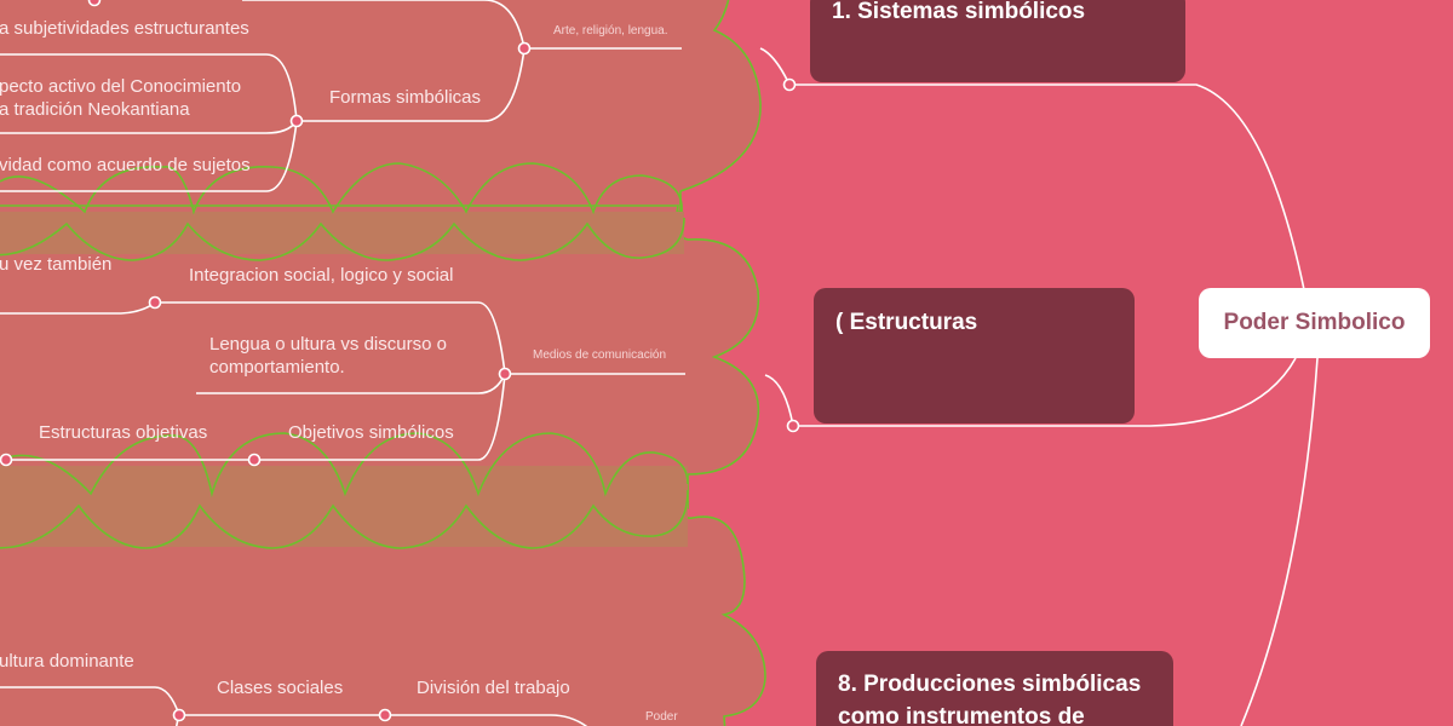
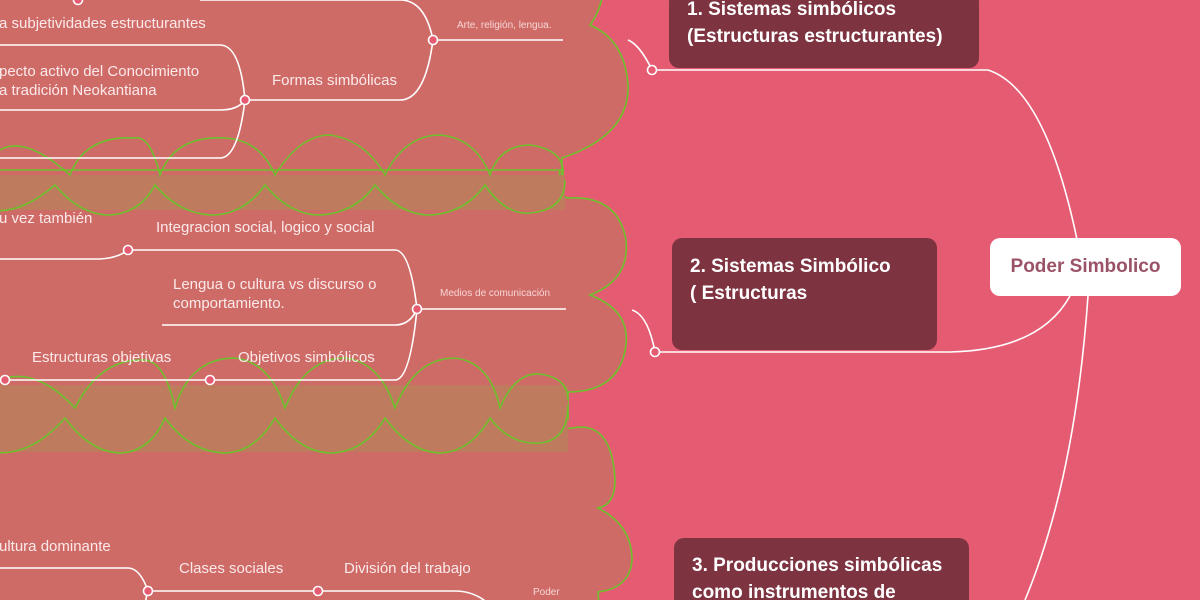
  Poder Simbolico
  1. Sistemas simbólicos
+ (Estructuras estructurantes)
+ 2. Sistemas Simbólico
  ( Estructuras
- 8. Producciones simbólicas
+ 3. Producciones simbólicas
  como instrumentos de
  Arte, religión, lengua.
  Formas simbólicas
  a subjetividades estructurantes
  pecto activo del Conocimiento
  a tradición Neokantiana
- vidad como acuerdo de sujetos
  Medios de comunicación
  Integracion social, logico y social
  u vez también
- Lengua o ultura vs discurso o
+ Lengua o cultura vs discurso o
  comportamiento.
  Objetivos simbólicos
  Estructuras objetivas
  Poder
  División del trabajo
  Clases sociales
  ultura dominante
